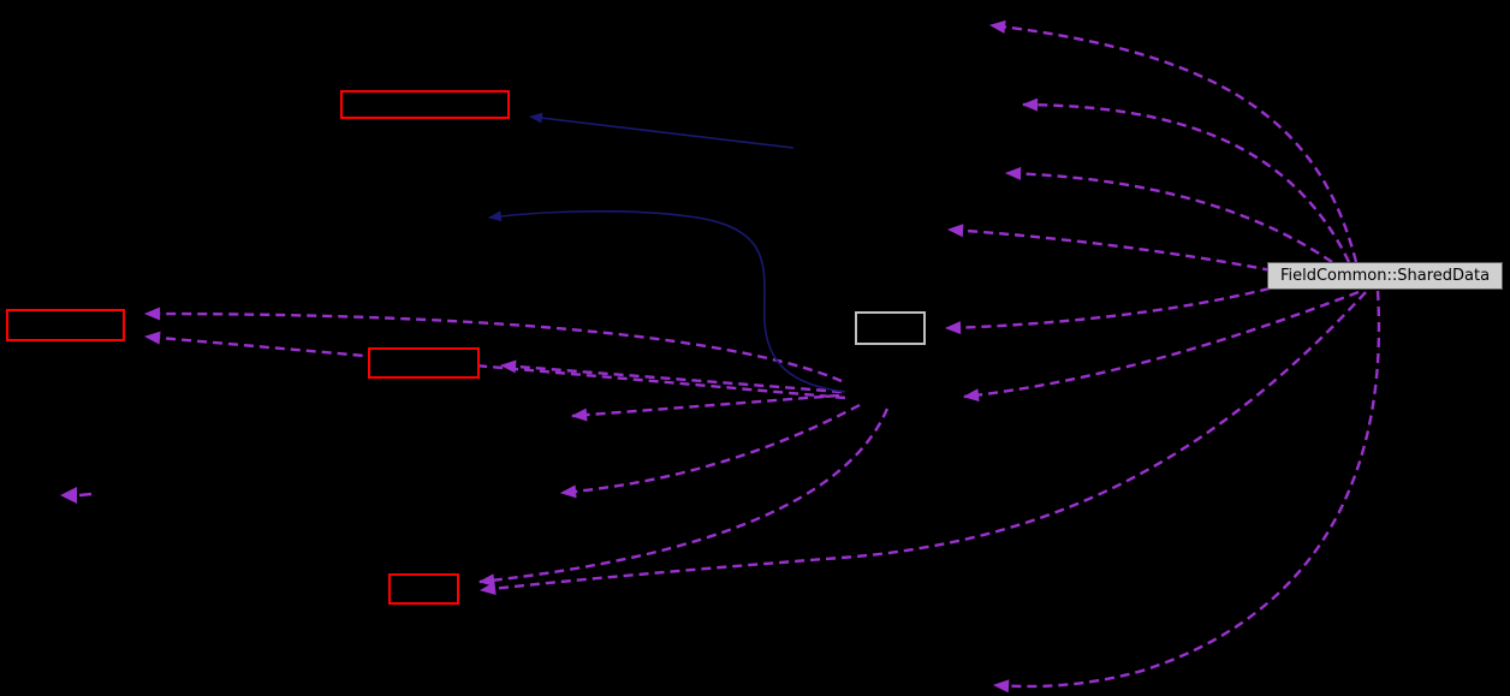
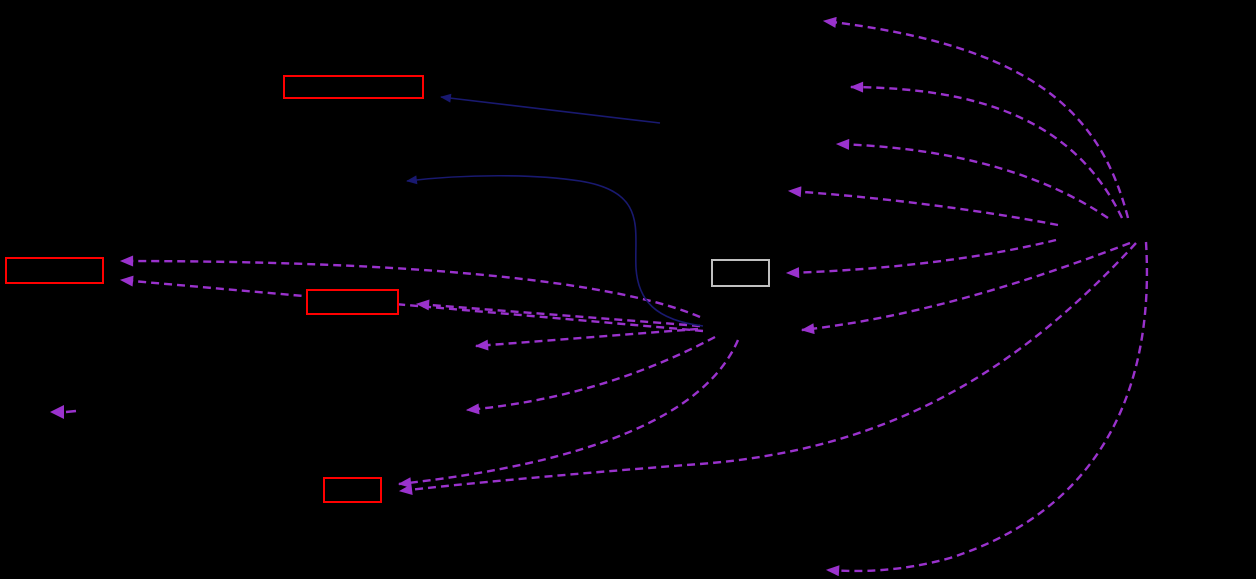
- FieldCommon::SharedData
